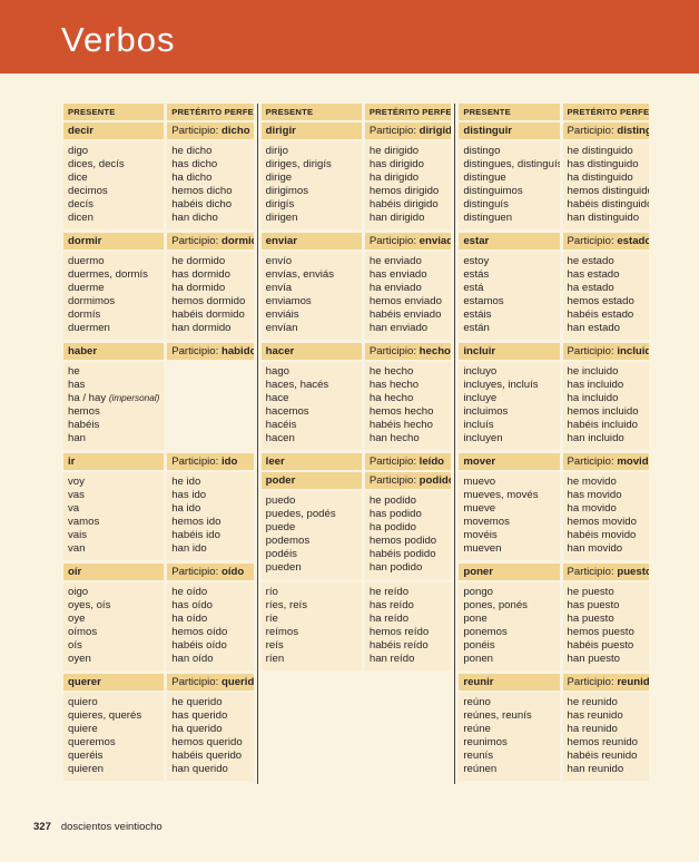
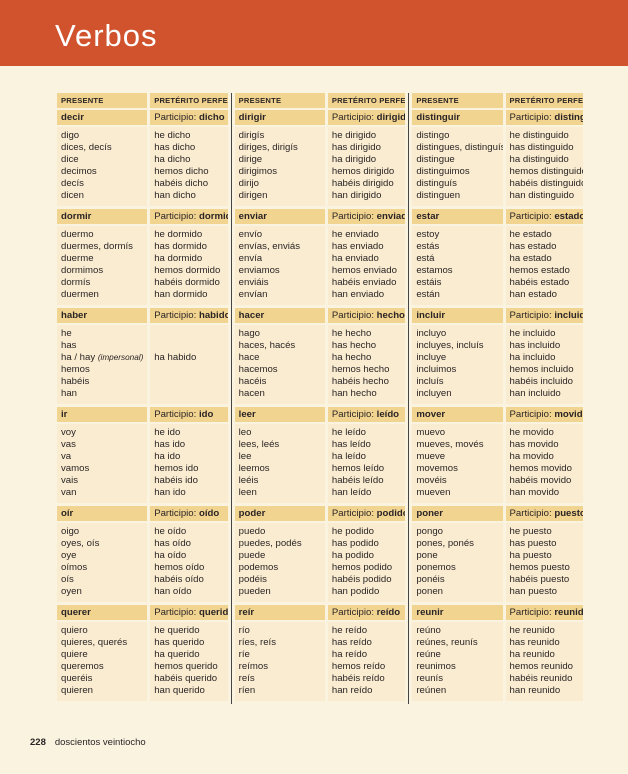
  Verbos
  PRESENTE
  PRETÉRITO PERFE
  decir
  Participio: dicho
  digo
  dices, decís
  dice
  decimos
  decís
  dicen
  he dicho
  has dicho
  ha dicho
  hemos dicho
  habéis dicho
  han dicho
  dormir
  Participio: dormi
  duermo
  duermes, dormís
  duerme
  dormimos
  dormís
  duermen
  he dormido
  has dormido
  ha dormido
  hemos dormido
  habéis dormido
  han dormido
  haber
  Participio: habido
  he
  has
  ha / hay (impersonal)
  hemos
  habéis
  han
+ ha habido
  ir
  Participio: ido
  voy
  vas
  va
  vamos
  vais
  van
  he ido
  has ido
  ha ido
  hemos ido
  habéis ido
  han ido
  oír
  Participio: oído
  oigo
  oyes, oís
  oye
  oímos
  oís
  oyen
  he oído
  has oído
  ha oído
  hemos oído
  habéis oído
  han oído
  querer
  Participio: querid
  quiero
  quieres, querés
  quiere
  queremos
  queréis
  quieren
  he querido
  has querido
  ha querido
  hemos querido
  habéis querido
  han querido
  PRESENTE
  PRETÉRITO PERFE
  dirigir
  Participio: dirigid
- dirijo
+ dirigís
  diriges, dirigís
  dirige
  dirigimos
- dirigís
+ dirijo
  dirigen
  he dirigido
  has dirigido
  ha dirigido
  hemos dirigido
  habéis dirigido
  han dirigido
  enviar
  Participio: enviad
  envío
  envías, enviás
  envía
  enviamos
  enviáis
  envían
  he enviado
  has enviado
  ha enviado
  hemos enviado
  habéis enviado
  han enviado
  hacer
  Participio: hecho
  hago
  haces, hacés
  hace
  hacemos
  hacéis
  hacen
  he hecho
  has hecho
  ha hecho
  hemos hecho
  habéis hecho
  han hecho
  leer
  Participio: leído
+ leo
+ lees, leés
+ lee
+ leemos
+ leéis
+ leen
+ he leído
+ has leído
+ ha leído
+ hemos leído
+ habéis leído
+ han leído
  poder
  Participio: podid
  puedo
  puedes, podés
  puede
  podemos
  podéis
  pueden
  he podido
  has podido
  ha podido
  hemos podido
  habéis podido
  han podido
+ reír
+ Participio: reído
  río
  ríes, reís
  ríe
  reímos
  reís
  ríen
  he reído
  has reído
  ha reído
  hemos reído
  habéis reído
  han reído
  PRESENTE
  PRETÉRITO PERFE
  distinguir
  Participio: disting
  distingo
  distingues, distinguí
  distingue
  distinguimos
  distinguís
  distinguen
  he distinguido
  has distinguido
  ha distinguido
  hemos distinguid
  habéis distinguid
  han distinguido
  estar
  Participio: estado
  estoy
  estás
  está
  estamos
  estáis
  están
  he estado
  has estado
  ha estado
  hemos estado
  habéis estado
  han estado
  incluir
  Participio: incluid
  incluyo
  incluyes, incluís
  incluye
  incluimos
  incluís
  incluyen
  he incluido
  has incluido
  ha incluido
  hemos incluido
  habéis incluido
  han incluido
  mover
  Participio: movid
  muevo
  mueves, movés
  mueve
  movemos
  movéis
  mueven
  he movido
  has movido
  ha movido
  hemos movido
  habéis movido
  han movido
  poner
  Participio: puesto
  pongo
  pones, ponés
  pone
  ponemos
  ponéis
  ponen
  he puesto
  has puesto
  ha puesto
  hemos puesto
  habéis puesto
  han puesto
  reunir
  Participio: reunid
  reúno
  reúnes, reunís
  reúne
  reunimos
  reunís
  reúnen
  he reunido
  has reunido
  ha reunido
  hemos reunido
  habéis reunido
  han reunido
- 327
+ 228
  doscientos veintiocho
